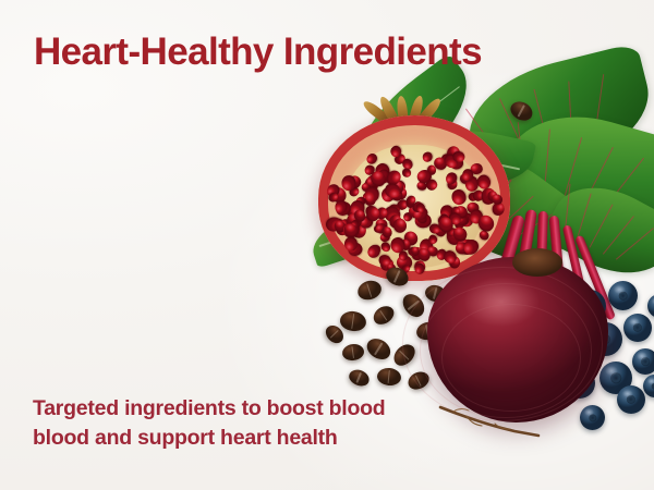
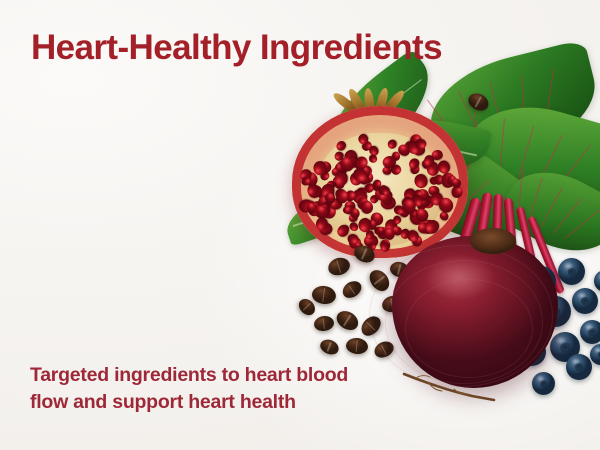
  Heart-Healthy Ingredients
- Targeted ingredients to boost blood
+ Targeted ingredients to heart blood
- blood and support heart health
+ flow and support heart health
